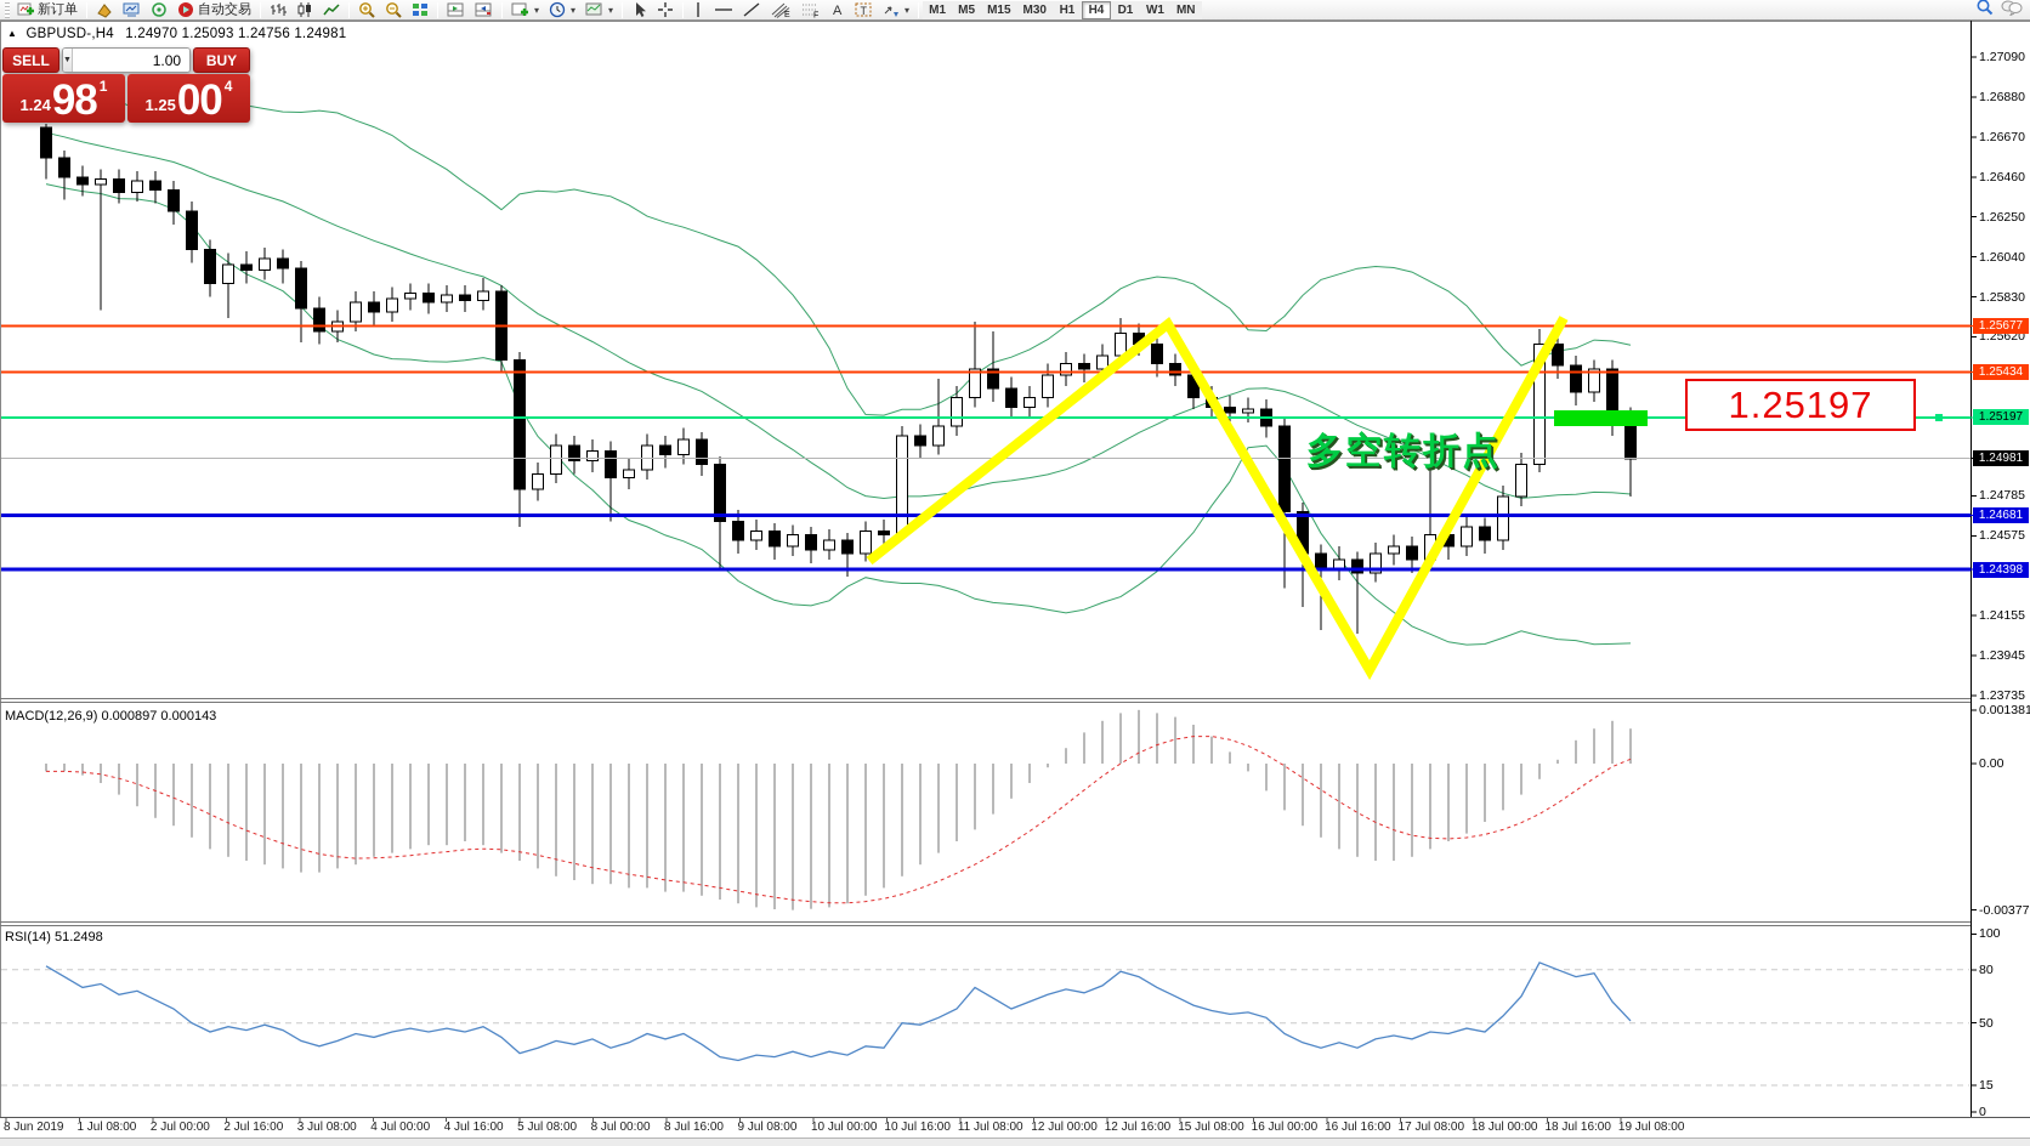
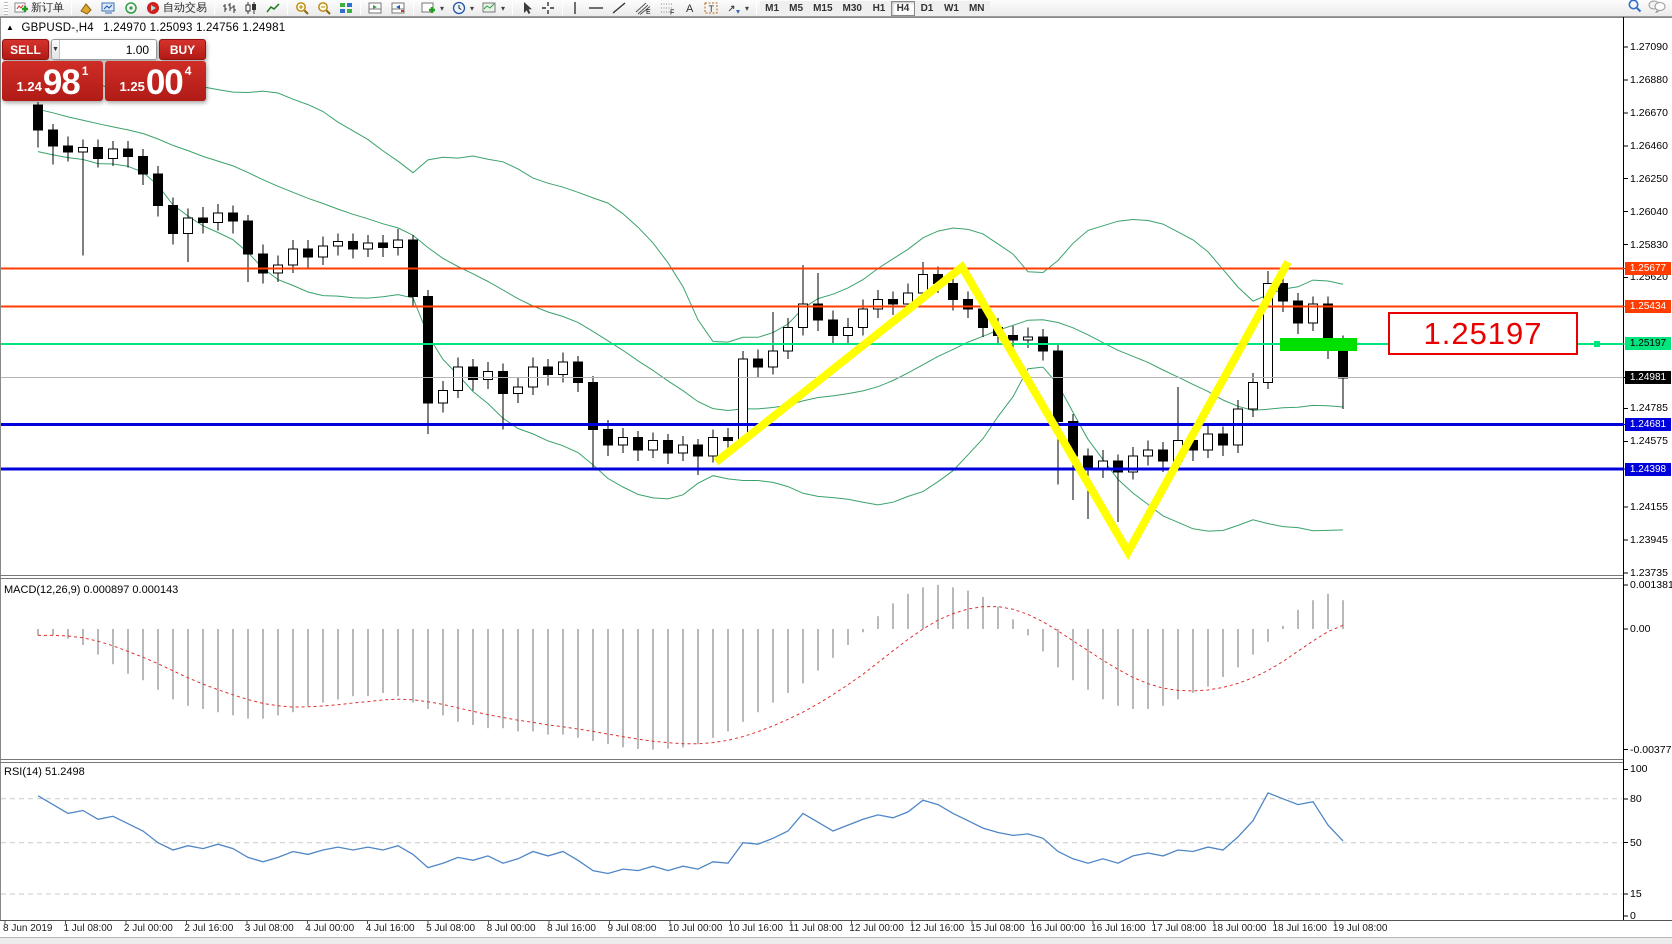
  新订单
  自动交易
  ▾
  ▾
  ▾
  A
  T
  ▾
  M1
  M5
  M15
  M30
  H1
  H4
  D1
  W1
  MN
  ▲ GBPUSD-,H4 1.24970 1.25093 1.24756 1.24981
  SELL
  1.00
  BUY
  1.24
  98
  1
  1.25
  00
  4
- 多空转折点
  1.25197
  1.27090
  1.26880
  1.26670
  1.26460
  1.26250
  1.26040
  1.25830
  1.25620
  1.24785
  1.24575
  1.24155
  1.23945
  1.23735
  0.001381
  0.00
  -0.00377
  100
  80
  50
  15
  0
  1.25677
  1.25434
  1.25197
  1.24681
  1.24398
  1.24981
  8 Jun 2019
  1 Jul 08:00
  2 Jul 00:00
  2 Jul 16:00
  3 Jul 08:00
  4 Jul 00:00
  4 Jul 16:00
  5 Jul 08:00
  8 Jul 00:00
  8 Jul 16:00
  9 Jul 08:00
  10 Jul 00:00
  10 Jul 16:00
  11 Jul 08:00
  12 Jul 00:00
  12 Jul 16:00
  15 Jul 08:00
  16 Jul 00:00
  16 Jul 16:00
  17 Jul 08:00
  18 Jul 00:00
  18 Jul 16:00
  19 Jul 08:00
  MACD(12,26,9) 0.000897 0.000143
  RSI(14) 51.2498
